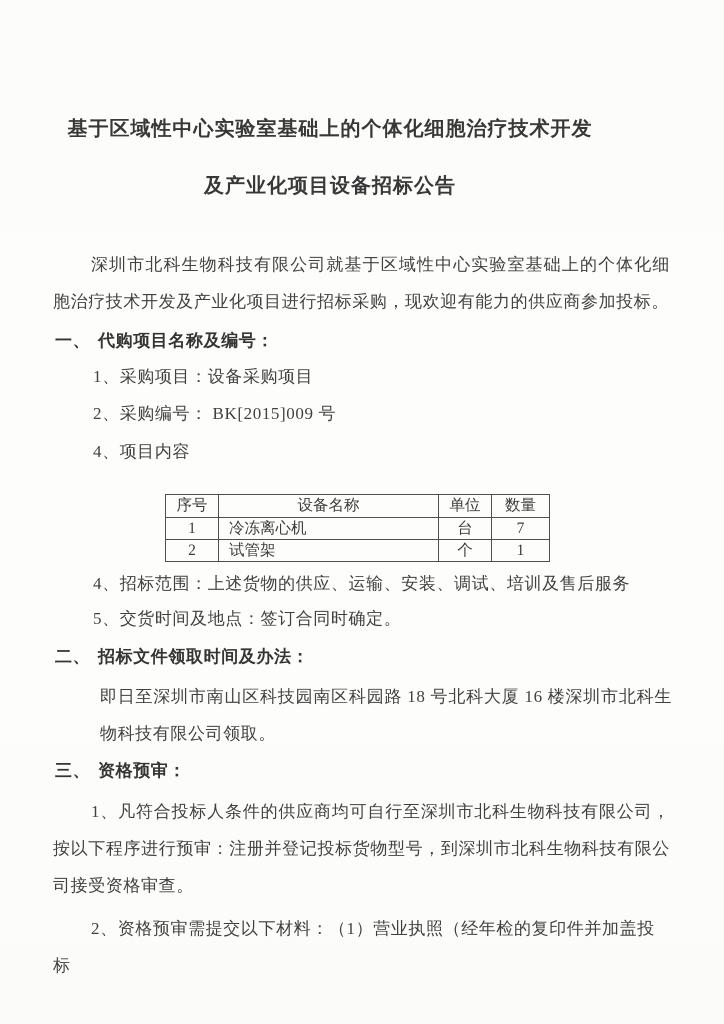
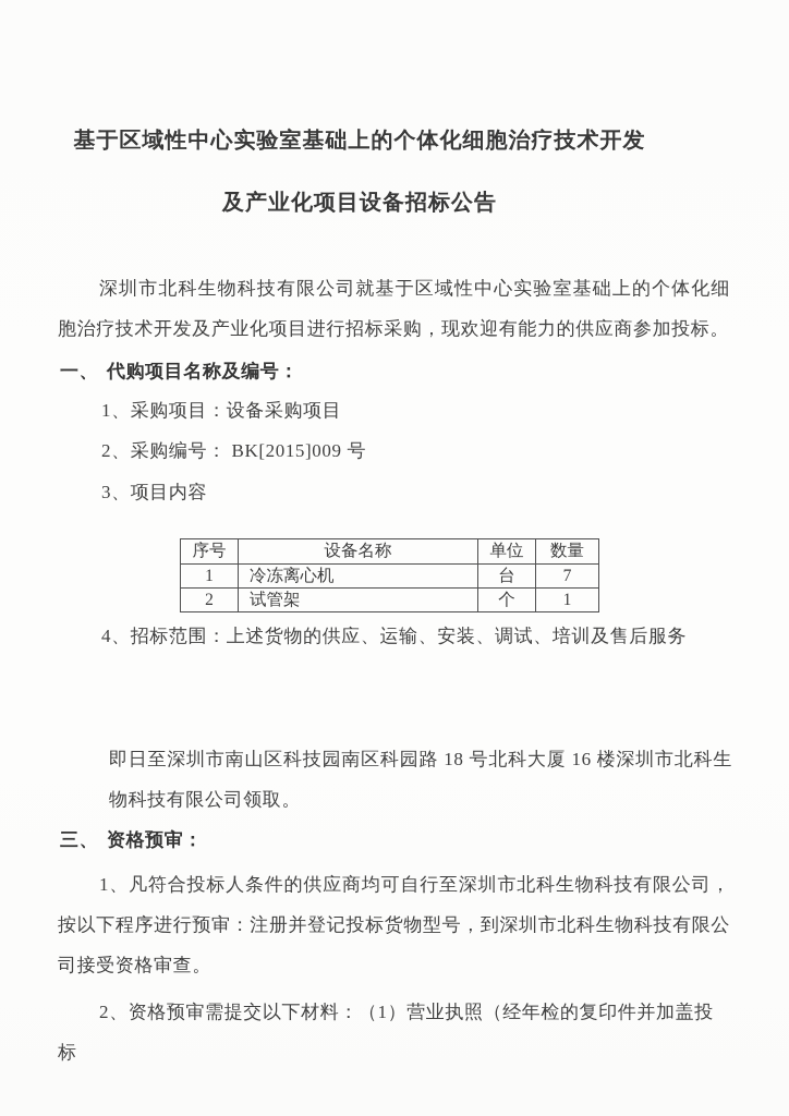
  基于区域性中心实验室基础上的个体化细胞治疗技术开发
  及产业化项目设备招标公告
  深圳市北科生物科技有限公司就基于区域性中心实验室基础上的个体化细胞治疗技术开发及产业化项目进行招标采购，现欢迎有能力的供应商参加投标。
  一、 代购项目名称及编号：
  1、采购项目：设备采购项目
  2、采购编号： BK[2015]009 号
- 4、项目内容
+ 3、项目内容
  序号	设备名称	单位	数量
  1	冷冻离心机	台	7
  2	试管架	个	1
  4、招标范围：上述货物的供应、运输、安装、调试、培训及售后服务
- 5、交货时间及地点：签订合同时确定。
- 二、 招标文件领取时间及办法：
  即日至深圳市南山区科技园南区科园路 18 号北科大厦 16 楼深圳市北科生物科技有限公司领取。
  三、 资格预审：
  1、凡符合投标人条件的供应商均可自行至深圳市北科生物科技有限公司，按以下程序进行预审：注册并登记投标货物型号，到深圳市北科生物科技有限公司接受资格审查。
  2、资格预审需提交以下材料：（1）营业执照（经年检的复印件并加盖投标
